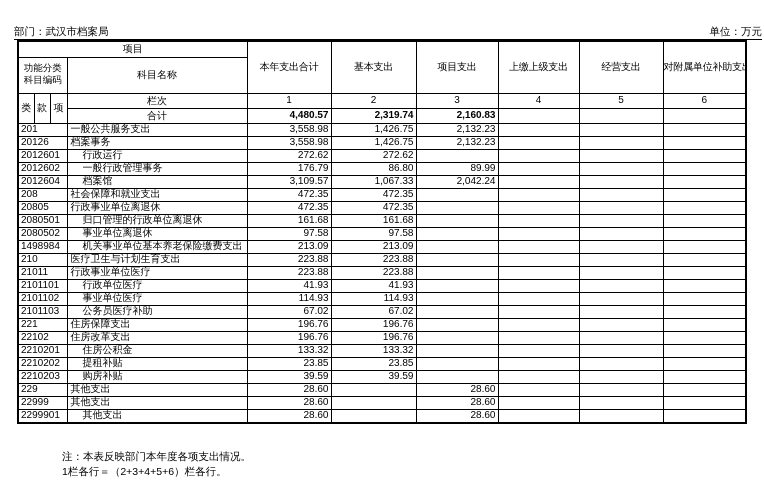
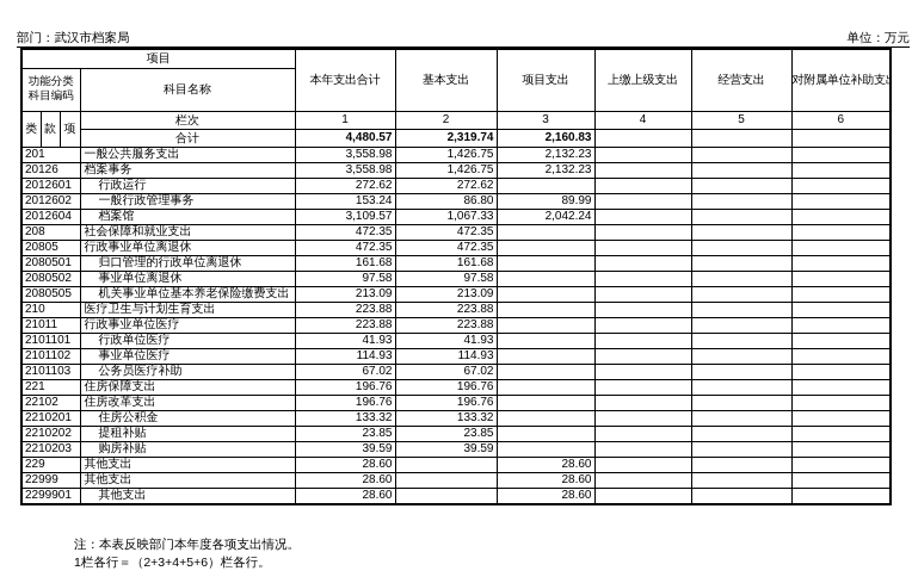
  部门：武汉市档案局
  单位：万元
  项目	本年支出合计	基本支出	项目支出	上缴上级支出	经营支出	对附属单位补助支
  功能分类 科目编码	科目名称
  类	款	项	栏次	1	2	3	4	5	6
  合计	4,480.57	2,319.74	2,160.83
  201	一般公共服务支出	3,558.98	1,426.75	2,132.23
  20126	档案事务	3,558.98	1,426.75	2,132.23
  2012601	行政运行	272.62	272.62
- 2012602	一般行政管理事务	176.79	86.80	89.99
+ 2012602	一般行政管理事务	153.24	86.80	89.99
  2012604	档案馆	3,109.57	1,067.33	2,042.24
  208	社会保障和就业支出	472.35	472.35
  20805	行政事业单位离退休	472.35	472.35
  2080501	归口管理的行政单位离退休	161.68	161.68
  2080502	事业单位离退休	97.58	97.58
- 1498984	机关事业单位基本养老保险缴费支出	213.09	213.09
+ 2080505	机关事业单位基本养老保险缴费支出	213.09	213.09
  210	医疗卫生与计划生育支出	223.88	223.88
  21011	行政事业单位医疗	223.88	223.88
  2101101	行政单位医疗	41.93	41.93
  2101102	事业单位医疗	114.93	114.93
  2101103	公务员医疗补助	67.02	67.02
  221	住房保障支出	196.76	196.76
  22102	住房改革支出	196.76	196.76
  2210201	住房公积金	133.32	133.32
  2210202	提租补贴	23.85	23.85
  2210203	购房补贴	39.59	39.59
  229	其他支出	28.60		28.60
  22999	其他支出	28.60		28.60
  2299901	其他支出	28.60		28.60
  注：本表反映部门本年度各项支出情况。
  1栏各行＝（2+3+4+5+6）栏各行。
